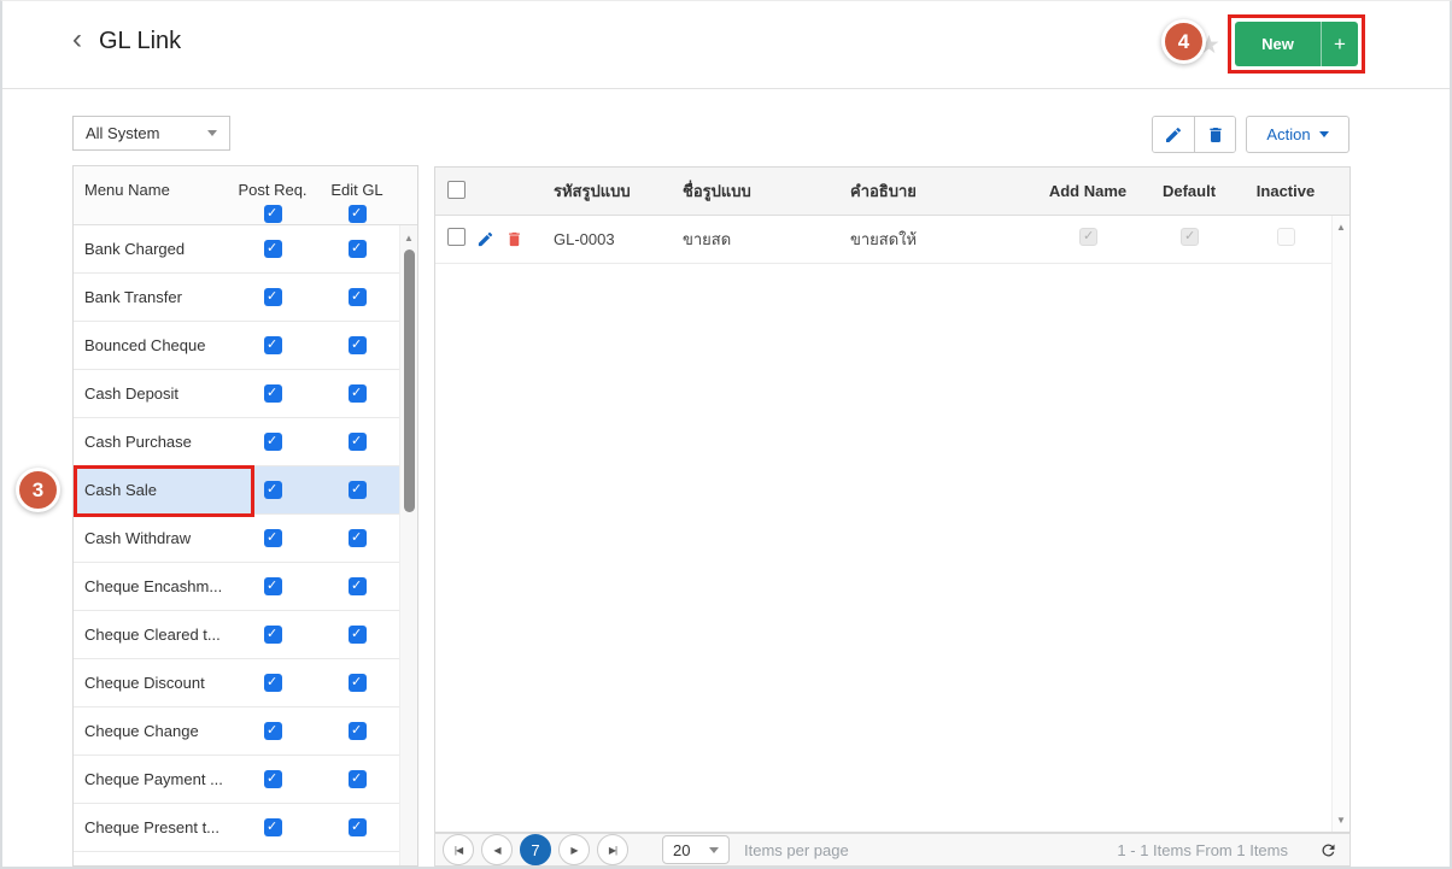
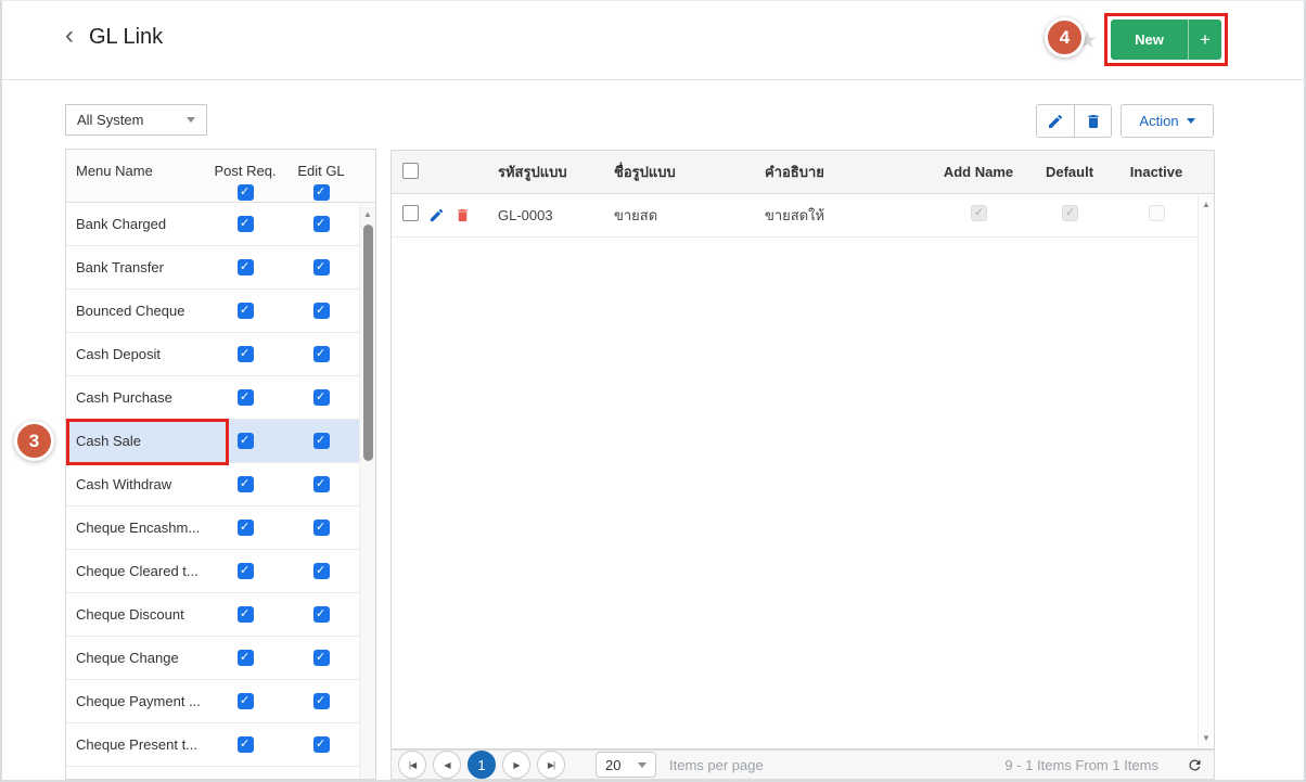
  ‹
  GL Link
  ★
  4
  New
  +
  All System
  Menu Name
  Post Req.
  Edit GL
  Bank Charged
  Bank Transfer
  Bounced Cheque
  Cash Deposit
  Cash Purchase
  Cash Sale
  Cash Withdraw
  Cheque Encashm...
  Cheque Cleared t...
  Cheque Discount
  Cheque Change
  Cheque Payment ...
  Cheque Present t...
  ▲
  3
  Action
  รหัสรูปแบบ
  ชื่อรูปแบบ
  คำอธิบาย
  Add Name
  Default
  Inactive
  GL-0003
  ขายสด
  ขายสดให้
  ▲
  ▼
  |◀
  ◀
- 7
+ 1
  ▶
  ▶|
  20
  Items per page
- 1 - 1 Items From 1 Items
+ 9 - 1 Items From 1 Items
